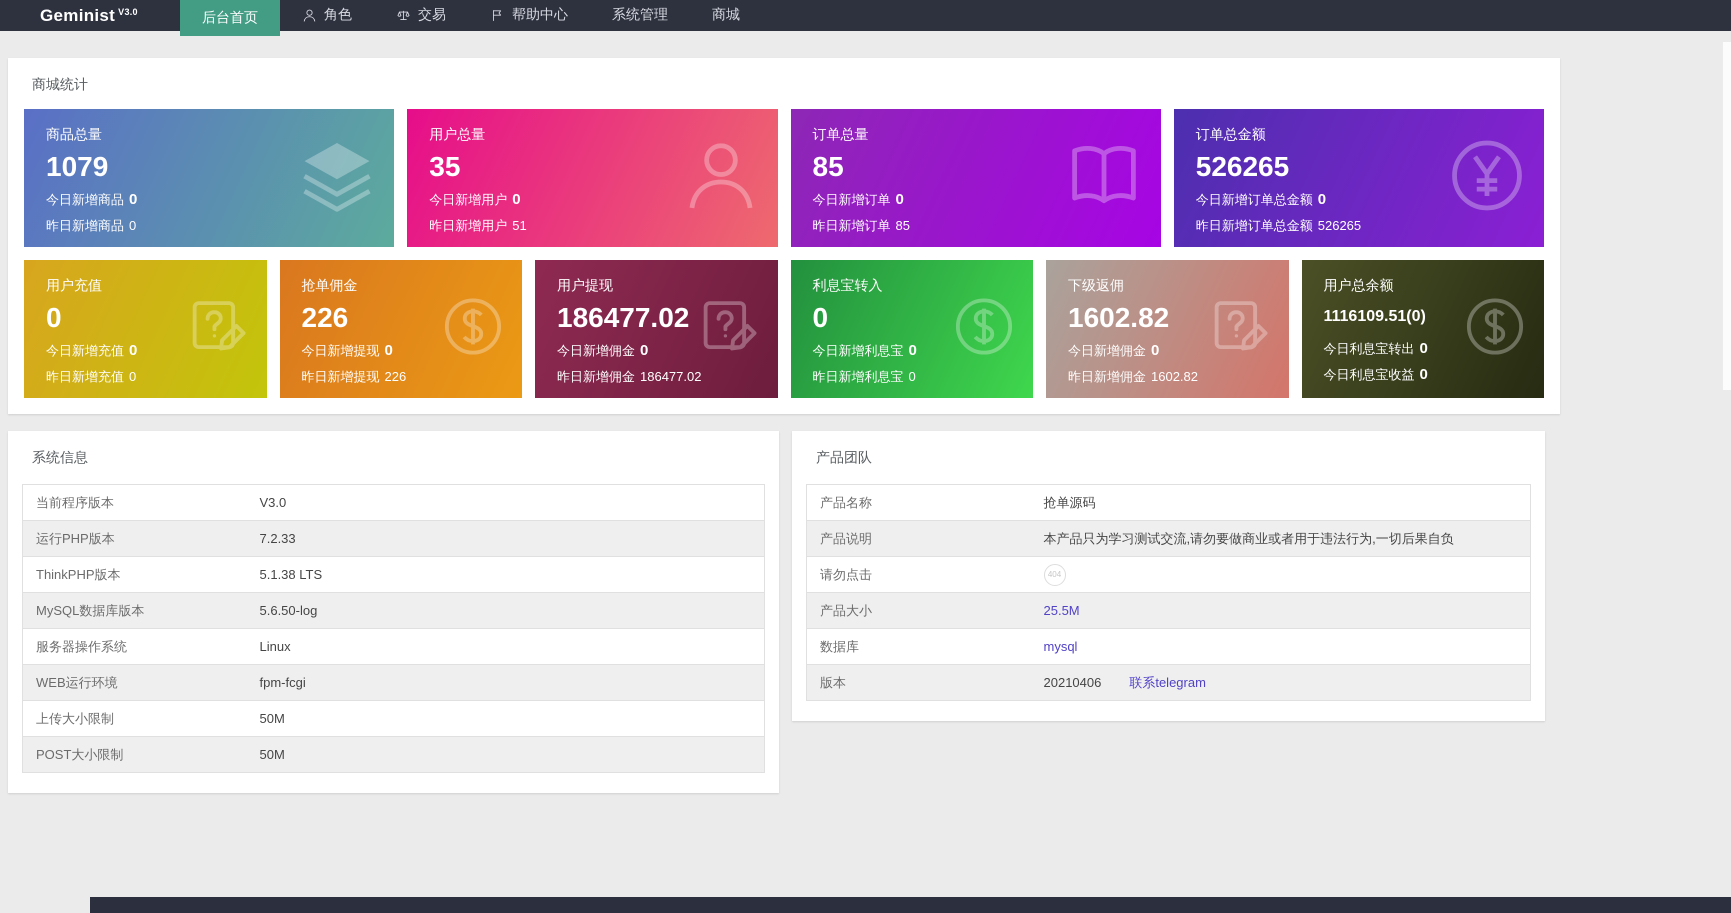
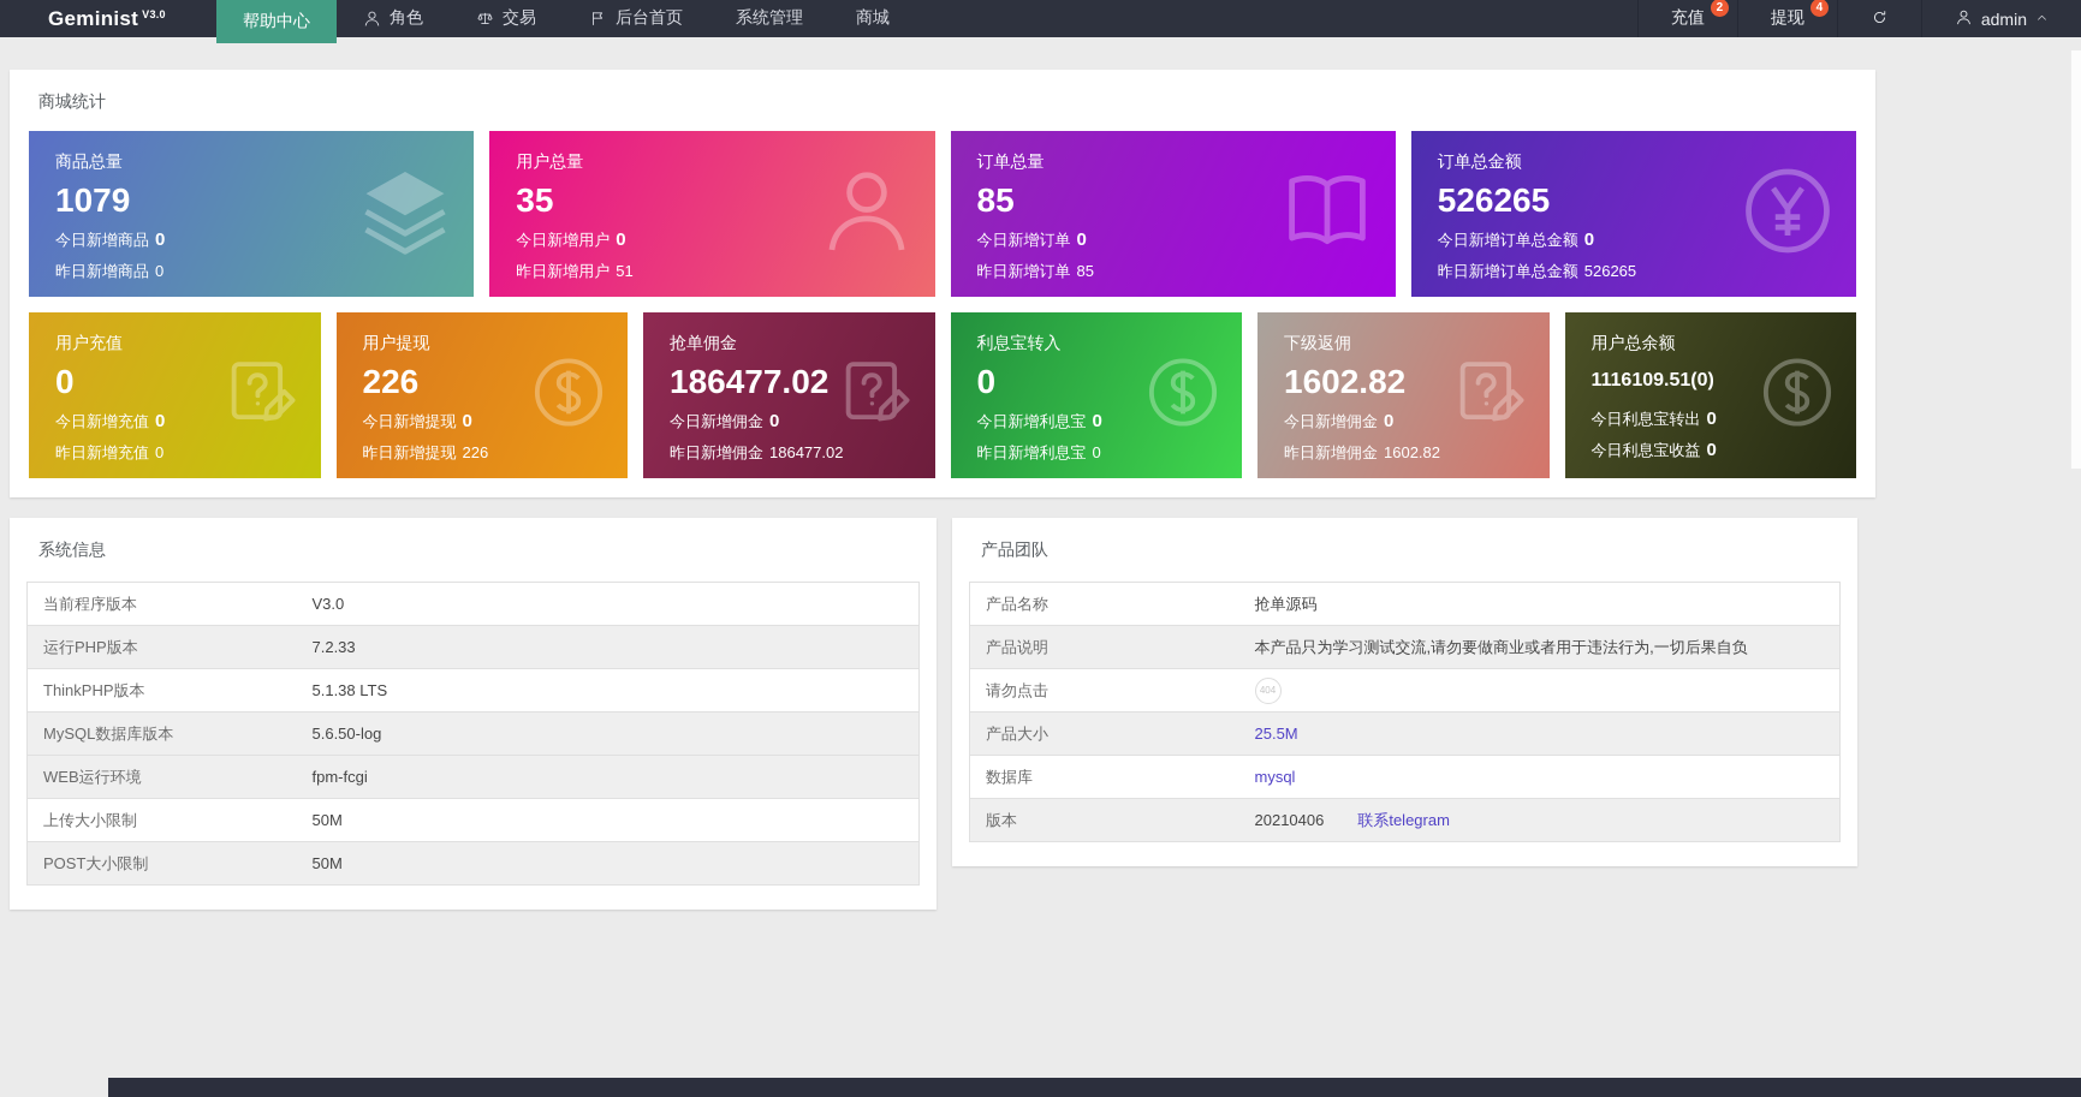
  Geminist
  V3.0
- 后台首页
+ 帮助中心
  角色
  交易
- 帮助中心
+ 后台首页
  系统管理
  商城
+ 充值
+ 2
+ 提现
+ 4
+ admin
  商城统计
  商品总量
  1079
  今日新增商品 0
  昨日新增商品 0
  用户总量
  35
  今日新增用户 0
  昨日新增用户 51
  订单总量
  85
  今日新增订单 0
  昨日新增订单 85
  订单总金额
  526265
  今日新增订单总金额 0
  昨日新增订单总金额 526265
  用户充值
  0
  今日新增充值 0
  昨日新增充值 0
- 抢单佣金
+ 用户提现
  226
  今日新增提现 0
  昨日新增提现 226
- 用户提现
+ 抢单佣金
  186477.02
  今日新增佣金 0
  昨日新增佣金 186477.02
  利息宝转入
  0
  今日新增利息宝 0
  昨日新增利息宝 0
  下级返佣
  1602.82
  今日新增佣金 0
  昨日新增佣金 1602.82
  用户总余额
  1116109.51(0)
  今日利息宝转出 0
  今日利息宝收益 0
  系统信息
  当前程序版本	V3.0
  运行PHP版本	7.2.33
  ThinkPHP版本	5.1.38 LTS
  MySQL数据库版本	5.6.50-log
- 服务器操作系统	Linux
  WEB运行环境	fpm-fcgi
  上传大小限制	50M
  POST大小限制	50M
  产品团队
  产品名称	抢单源码
  产品说明	本产品只为学习测试交流,请勿要做商业或者用于违法行为,一切后果自负
  请勿点击	404
  产品大小	25.5M
  数据库	mysql
  版本	20210406 联系telegram
